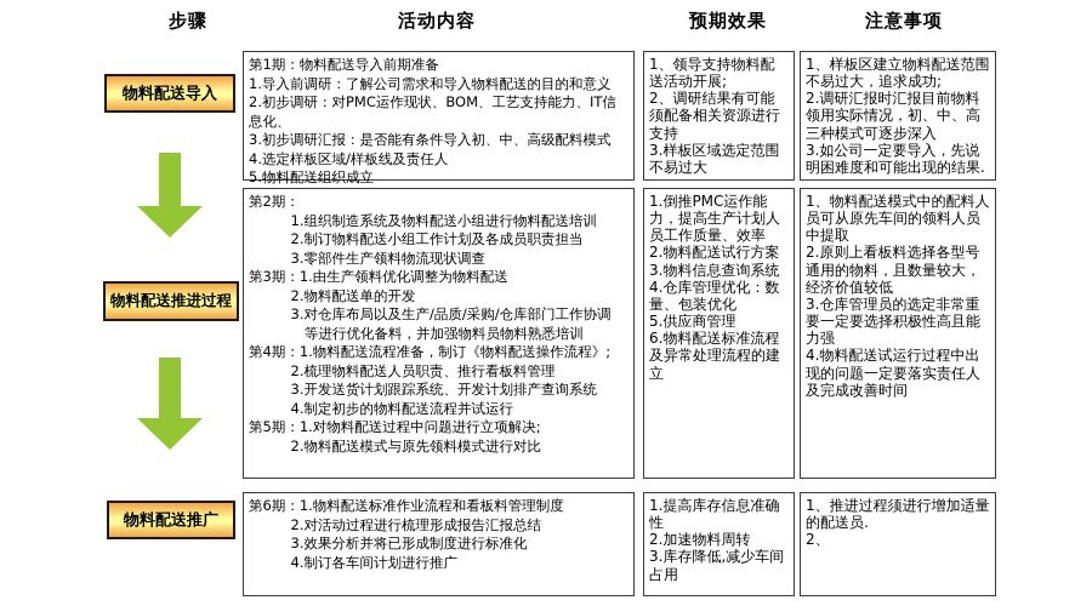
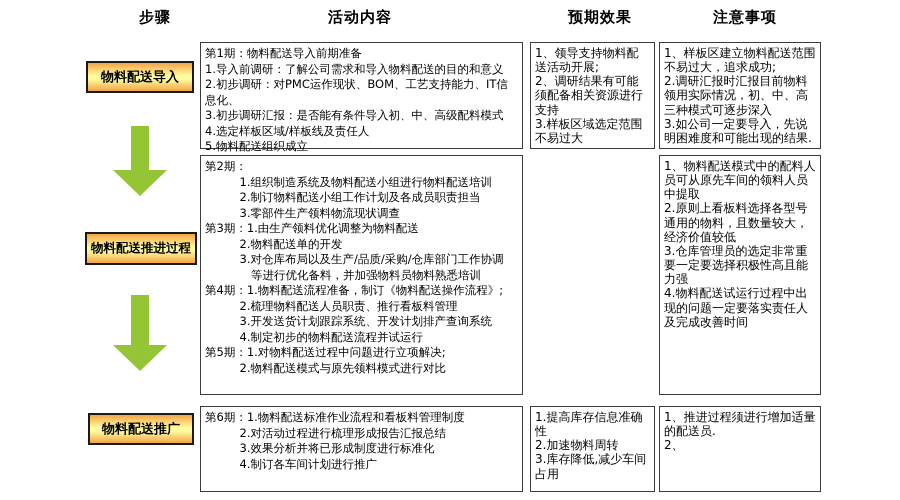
  步骤
  活动内容
  预期效果
  注意事项
  物料配送导入
  物料配送推进过程
  物料配送推广
  第1期：物料配送导入前期准备
  1.导入前调研：了解公司需求和导入物料配送的目的和意义
  2.初步调研：对PMC运作现状、BOM、工艺支持能力、IT信息化、
  3.初步调研汇报：是否能有条件导入初、中、高级配料模式
  4.选定样板区域/样板线及责任人
  5.物料配送组织成立
  1、领导支持物料配送活动开展;
  2、调研结果有可能须配备相关资源进行支持
  3.样板区域选定范围不易过大
  1、样板区建立物料配送范围不易过大，追求成功;
  2.调研汇报时汇报目前物料领用实际情况，初、中、高三种模式可逐步深入
  3.如公司一定要导入，先说明困难度和可能出现的结果.
  第2期：
  1.组织制造系统及物料配送小组进行物料配送培训
  2.制订物料配送小组工作计划及各成员职责担当
  3.零部件生产领料物流现状调查
  第3期：1.由生产领料优化调整为物料配送
  2.物料配送单的开发
  3.对仓库布局以及生产/品质/采购/仓库部门工作协调
  等进行优化备料，并加强物料员物料熟悉培训
  第4期：1.物料配送流程准备，制订《物料配送操作流程》;
  2.梳理物料配送人员职责、推行看板料管理
  3.开发送货计划跟踪系统、开发计划排产查询系统
  4.制定初步的物料配送流程并试运行
  第5期：1.对物料配送过程中问题进行立项解决;
  2.物料配送模式与原先领料模式进行对比
- 1.倒推PMC运作能力，提高生产计划人员工作质量、效率
- 2.物料配送试行方案
- 3.物料信息查询系统
- 4.仓库管理优化：数量、包装优化
- 5.供应商管理
- 6.物料配送标准流程及异常处理流程的建立
  1、物料配送模式中的配料人员可从原先车间的领料人员中提取
  2.原则上看板料选择各型号通用的物料，且数量较大，经济价值较低
  3.仓库管理员的选定非常重要一定要选择积极性高且能力强
  4.物料配送试运行过程中出现的问题一定要落实责任人及完成改善时间
  第6期：1.物料配送标准作业流程和看板料管理制度
  2.对活动过程进行梳理形成报告汇报总结
  3.效果分析并将已形成制度进行标准化
  4.制订各车间计划进行推广
  1.提高库存信息准确性
  2.加速物料周转
  3.库存降低,减少车间占用
  1、推进过程须进行增加适量的配送员.
  2、
